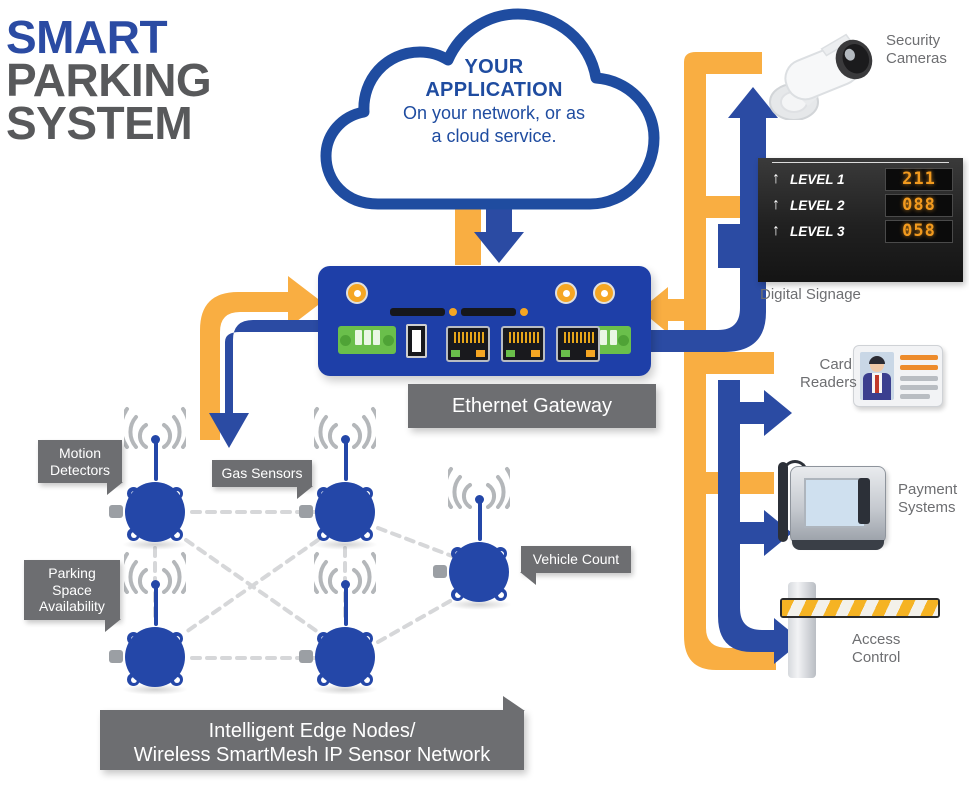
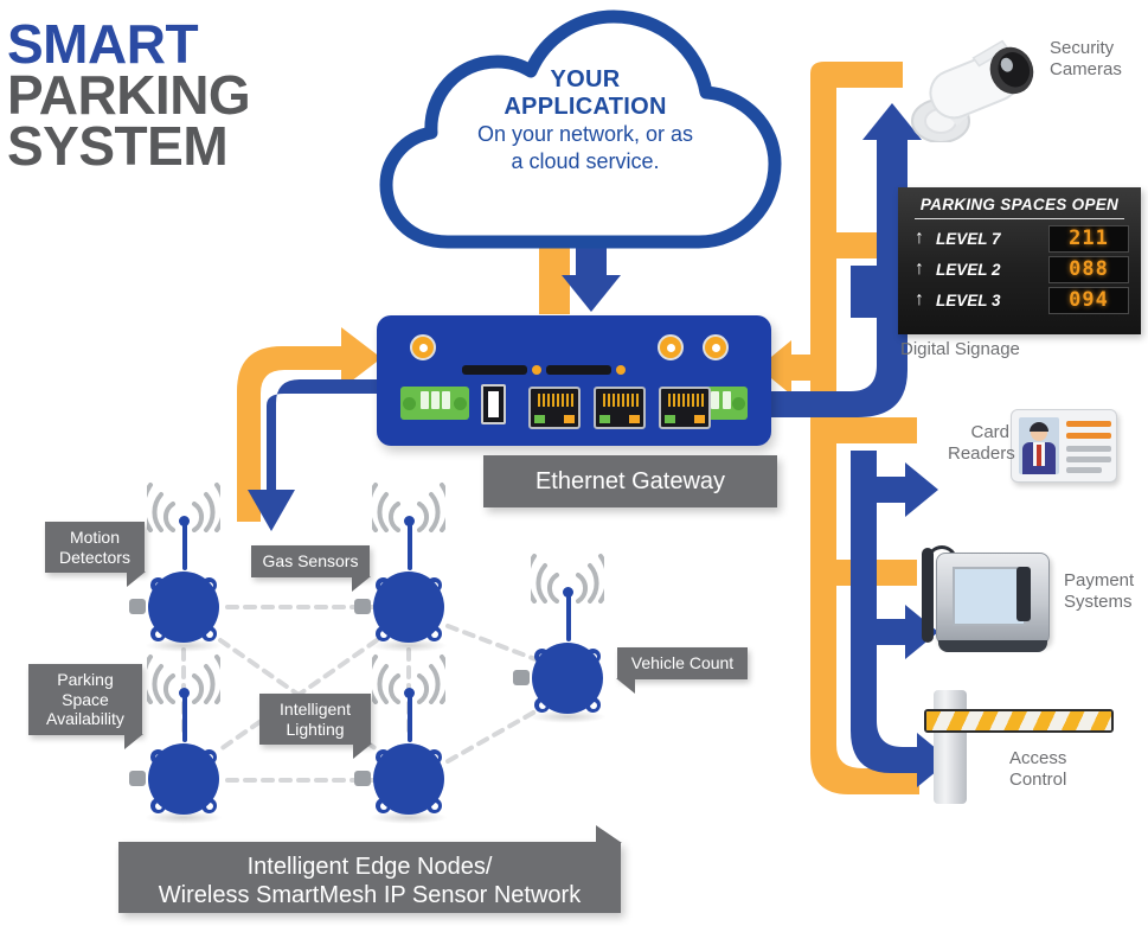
  SMART
  PARKING
  SYSTEM
  YOUR
  APPLICATION
  On your network, or as
  a cloud service.
  Ethernet Gateway
  Security
  Cameras
+ PARKING SPACES OPEN
  ↑
- LEVEL 1
+ LEVEL 7
  211
  ↑
  LEVEL 2
  088
  ↑
  LEVEL 3
- 058
+ 094
  Digital Signage
  Card
  Reader
  Payment
  Systems
  Access
  Control
  Motion
  Detectors
  Gas Sensors
  Parking
  Space
  Availability
+ Intelligent
+ Lighting
  Vehicle Count
  Intelligent Edge Nodes/
  Wireless SmartMesh IP Sensor Network
